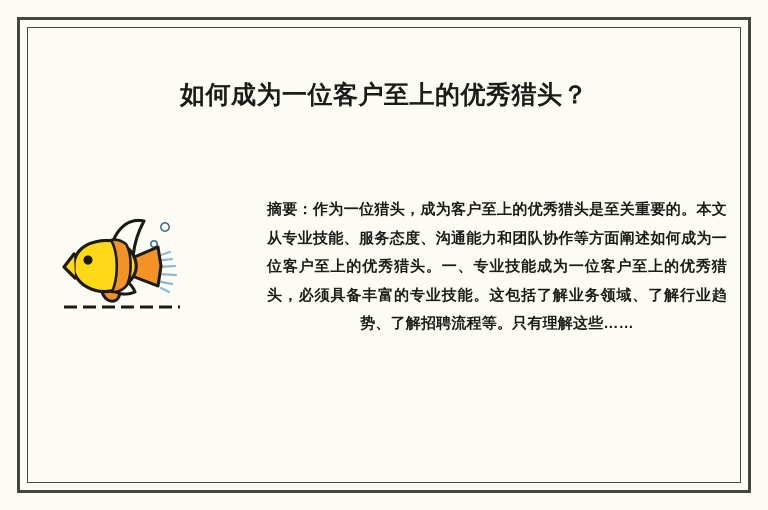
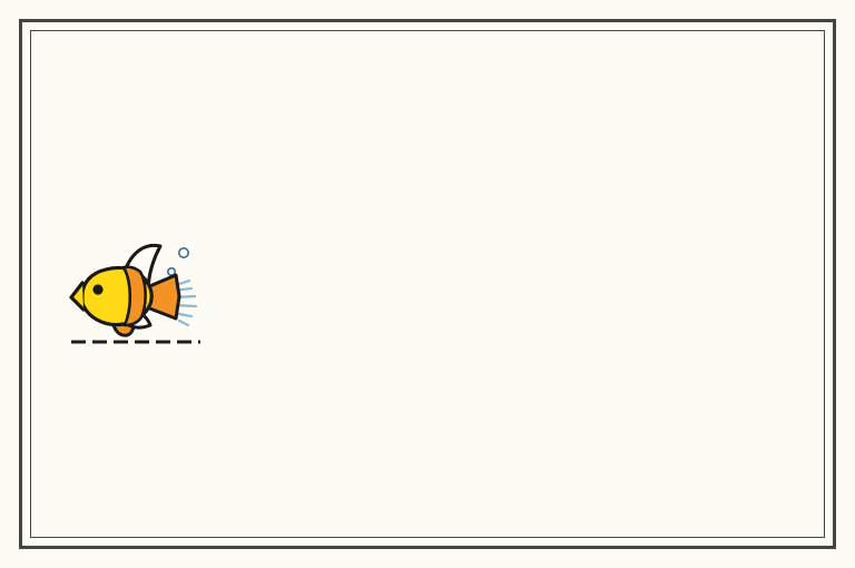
- 如何成为一位客户至上的优秀猎头？
- 摘要：作为一位猎头，成为客户至上的优秀猎头是至关重要的。本文从专业技能、服务态度、沟通能力和团队协作等方面阐述如何成为一位客户至上的优秀猎头。一、专业技能成为一位客户至上的优秀猎头，必须具备丰富的专业技能。这包括了解业务领域、了解行业趋势、了解招聘流程等。只有理解这些……
